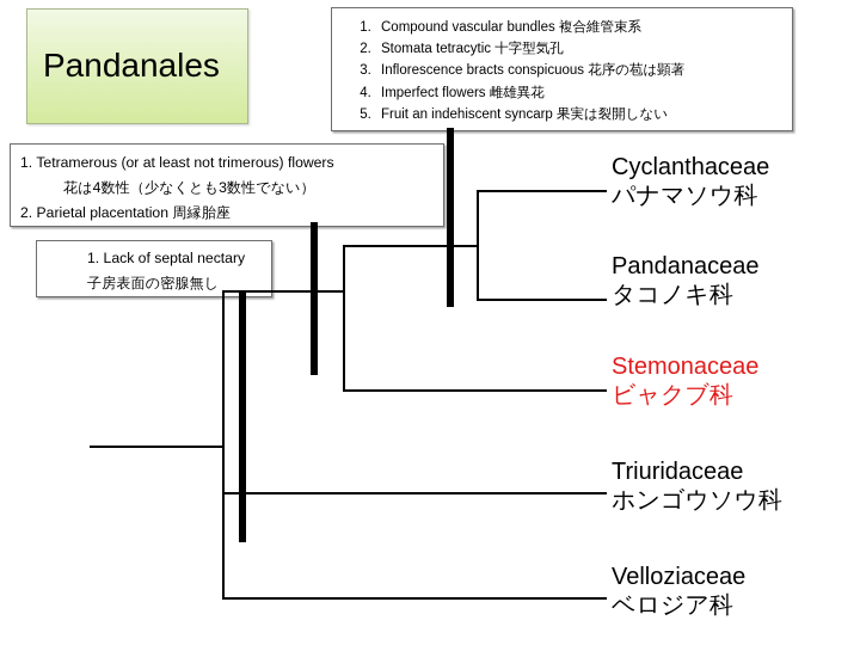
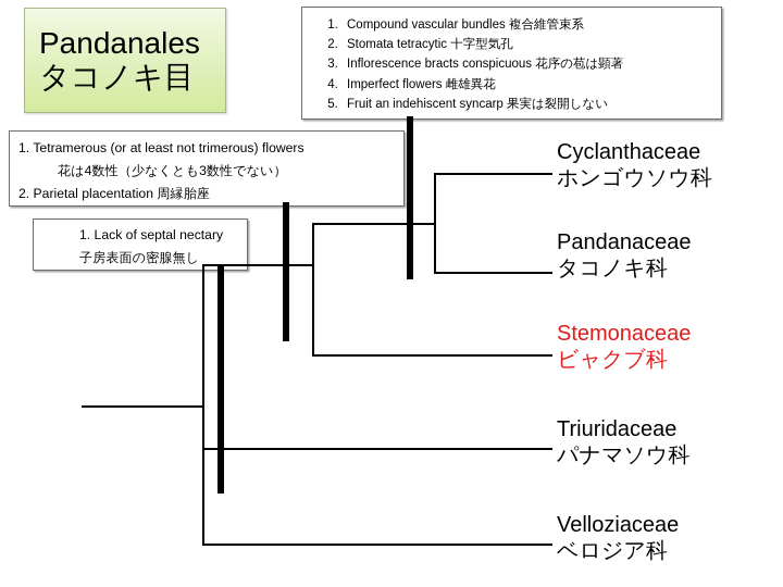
  Pandanales
+ タコノキ目
  Compound vascular bundles 複合維管束系
  Stomata tetracytic 十字型気孔
  Inflorescence bracts conspicuous 花序の苞は顕著
  Imperfect flowers 雌雄異花
  Fruit an indehiscent syncarp 果実は裂開しない
  1. Tetramerous (or at least not trimerous) flowers
  花は4数性（少なくとも3数性でない）
  2. Parietal placentation 周縁胎座
  1. Lack of septal nectary
  子房表面の密腺無し
  Cyclanthaceae
- パナマソウ科
+ ホンゴウソウ科
  Pandanaceae
  タコノキ科
  Stemonaceae
  ビャクブ科
  Triuridaceae
- ホンゴウソウ科
+ パナマソウ科
  Velloziaceae
  ベロジア科
